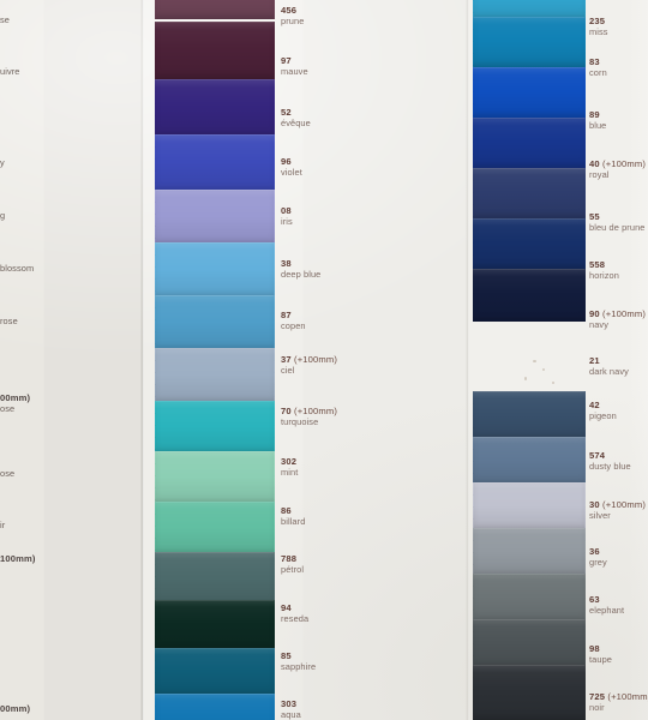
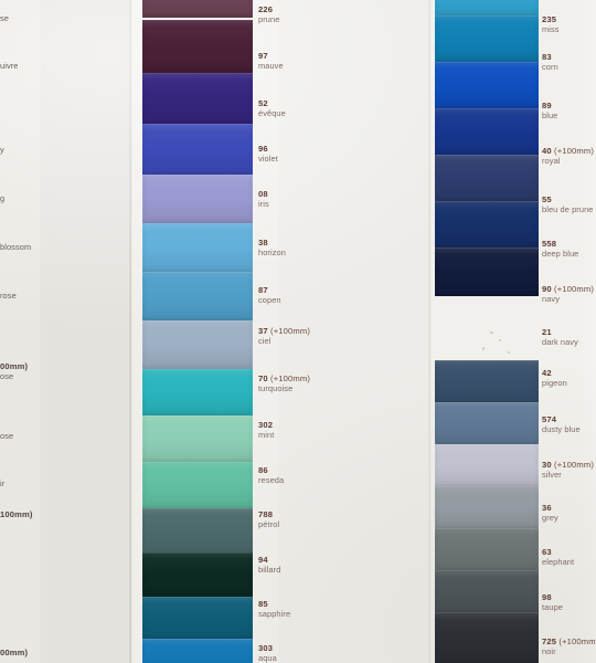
  se
  uivre
  y
  g
  blossom
  rose
  00mm)
  ose
  ose
  ir
  100mm)
  00mm)
- 456
+ 226
  prune
  97
  mauve
  52
  évêque
  96
  violet
  08
  iris
  38
- deep blue
+ horizon
  87
  copen
  37 (+100mm)
  ciel
  70 (+100mm)
  turquoise
  302
  mint
  86
- billard
+ reseda
  788
  pétrol
  94
- reseda
+ billard
  85
  sapphire
  303
  aqua
  235
  miss
  83
  corn
  89
  blue
  40 (+100mm)
  royal
  55
  bleu de prune
  558
- horizon
+ deep blue
  90 (+100mm)
  navy
  21
  dark navy
  42
  pigeon
  574
  dusty blue
  30 (+100mm)
  silver
  36
  grey
  63
  elephant
  98
  taupe
  725 (+100mm
  noir
